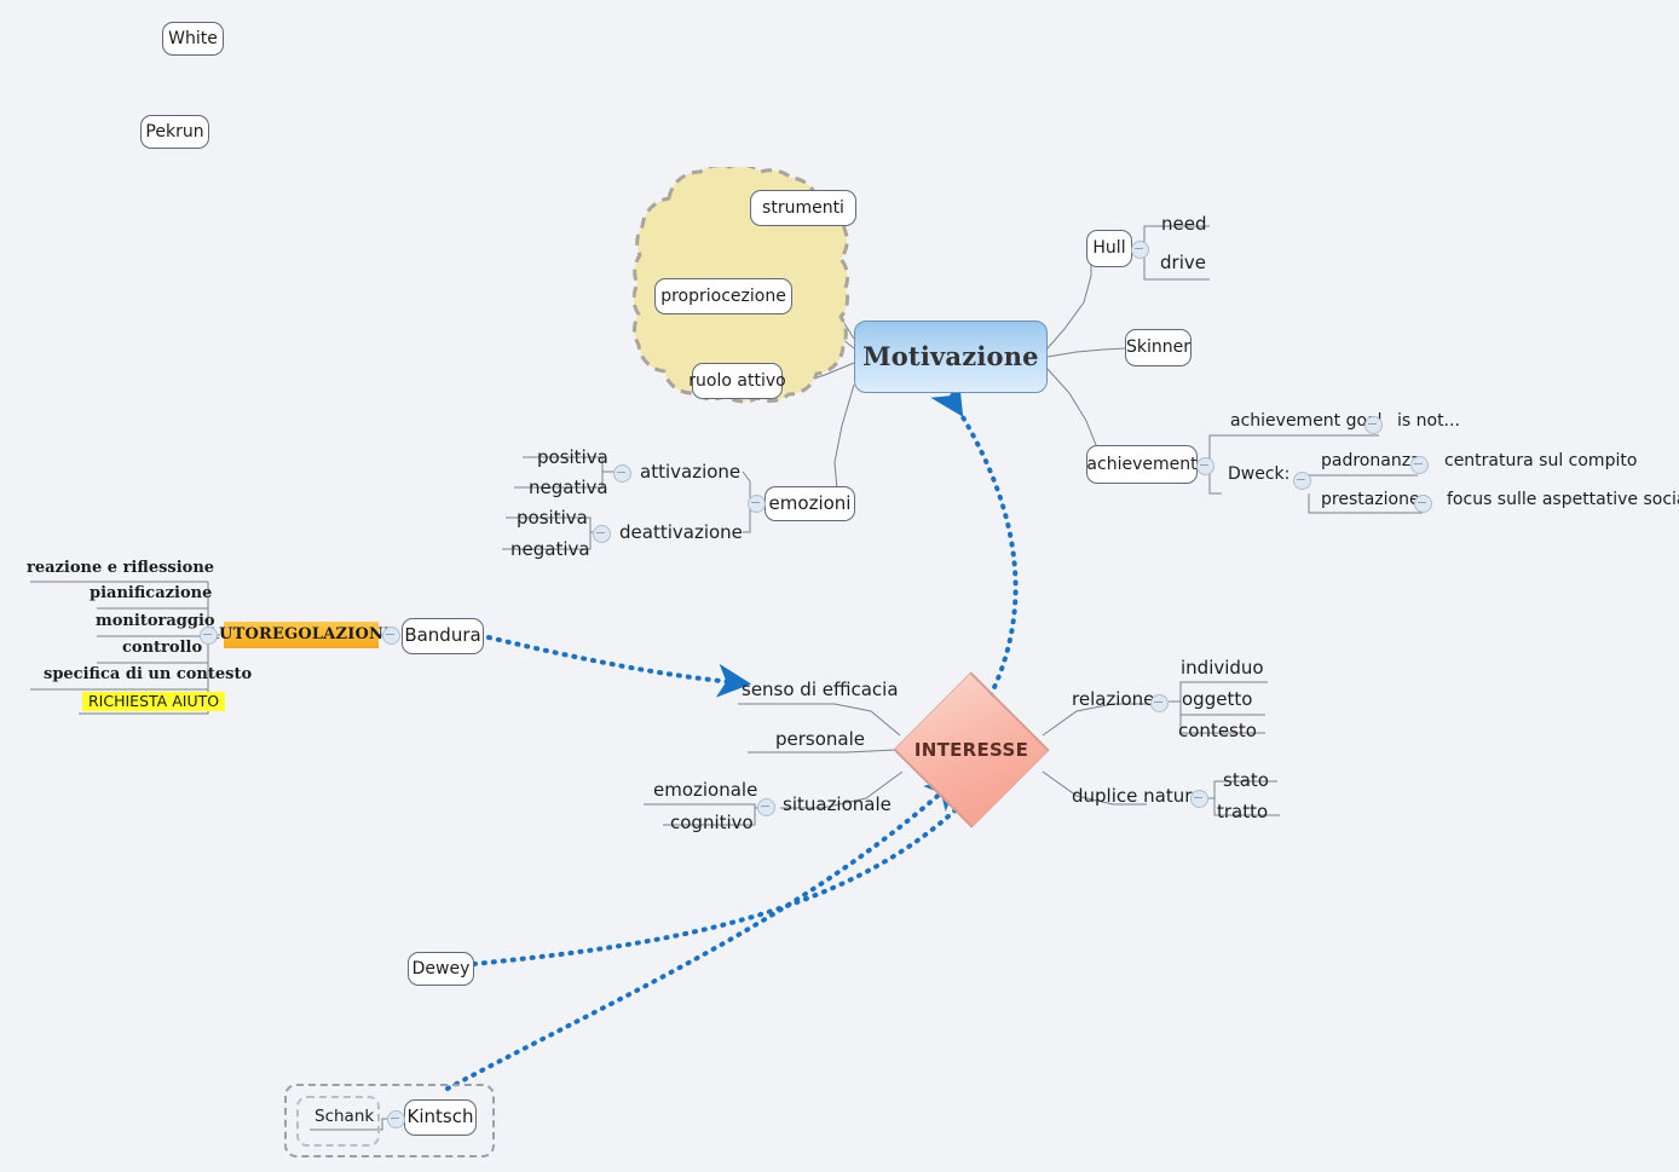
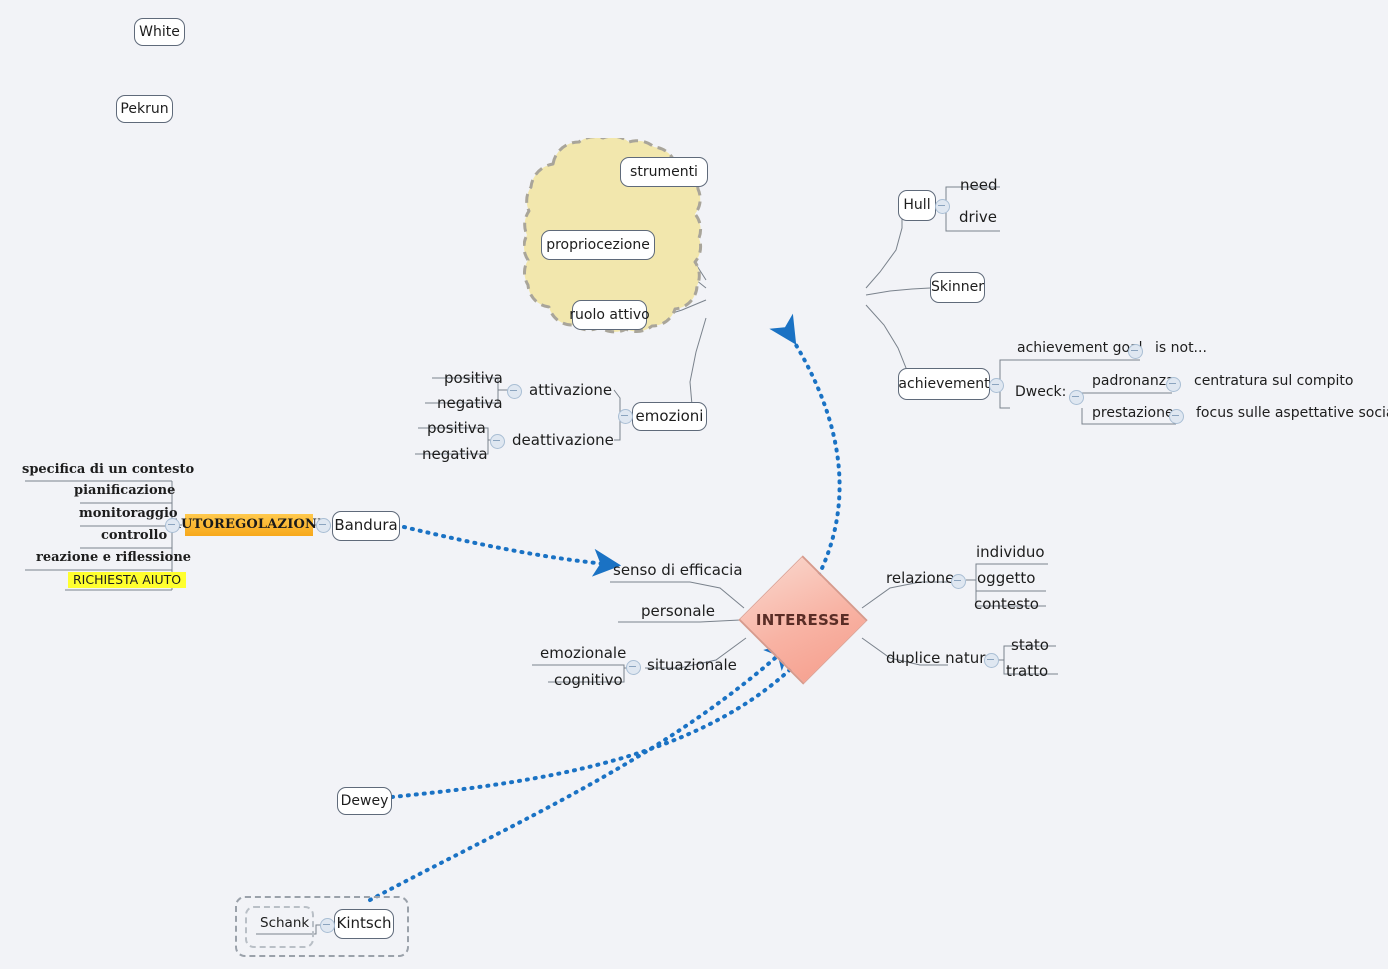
  White
  Pekrun
  strumenti
  propriocezione
  ruolo attivo
- Motivazione
  Hull
  need
  drive
  Skinner
  achievement
  achievement go
  is not...
  Dweck:
  padronanz
  centratura sul compito
  prestazion
  focus sulle aspettative soci
  emozioni
  attivazione
  positiva
  negativa
  deattivazione
  positiva
  negativa
  UTOREGOLAZION
  Bandura
- reazione e riflessione
+ specifica di un contesto
  pianificazione
  monitoraggio
  controllo
- specifica di un contesto
+ reazione e riflessione
  RICHIESTA AIUTO
  INTERESSE
  senso di efficacia
  personale
  situazionale
  emozionale
  cognitivo
  relazione
  individuo
  oggetto
  contesto
  duplice natur
  stato
  tratto
  Dewey
  Schank
  Kintsch
